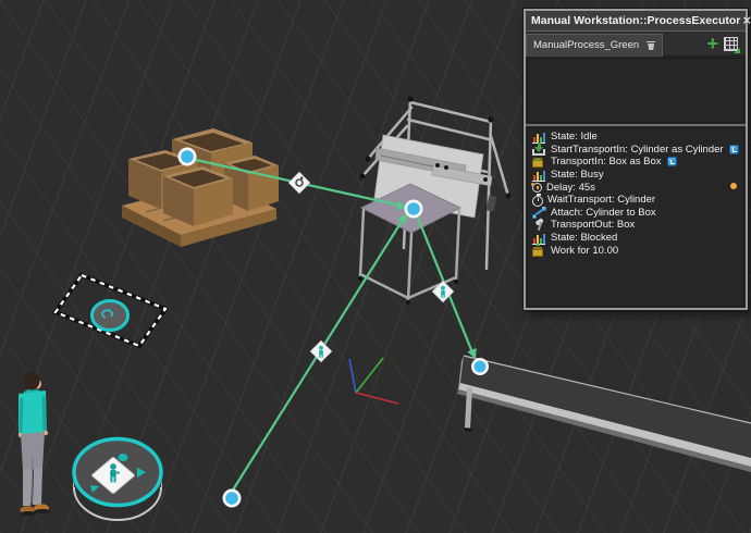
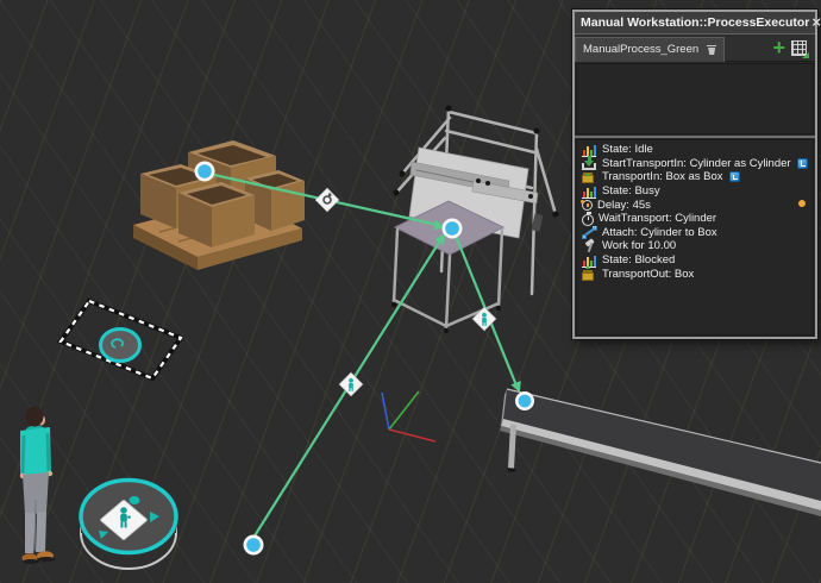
  Manual Workstation::ProcessExecutor
  ×
  ManualProcess_Green
  +
  State: Idle
  StartTransportIn: Cylinder as Cylinder
  TransportIn: Box as Box
  State: Busy
  Delay: 45s
  WaitTransport: Cylinder
  Attach: Cylinder to Box
- TransportOut: Box
+ Work for 10.00
  State: Blocked
- Work for 10.00
+ TransportOut: Box
